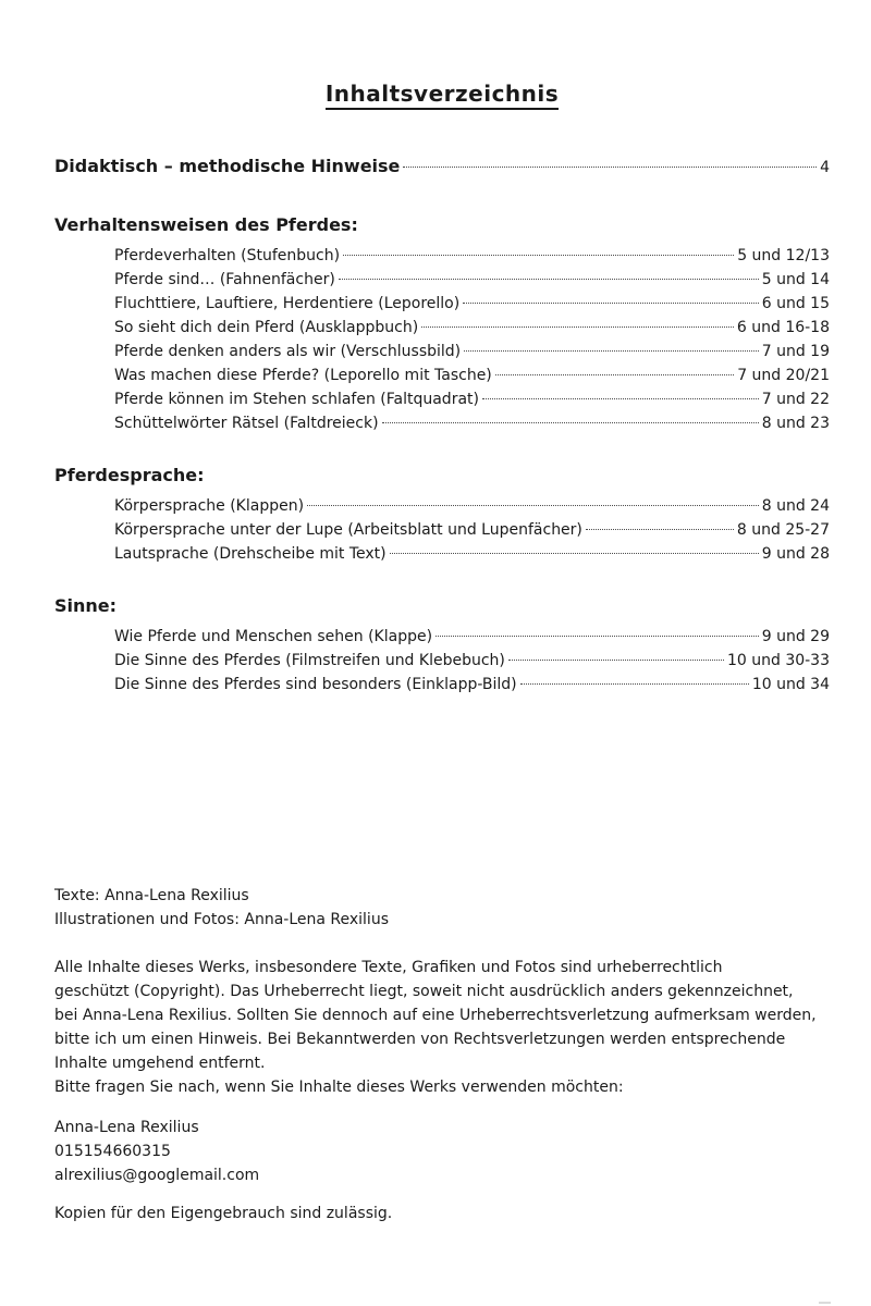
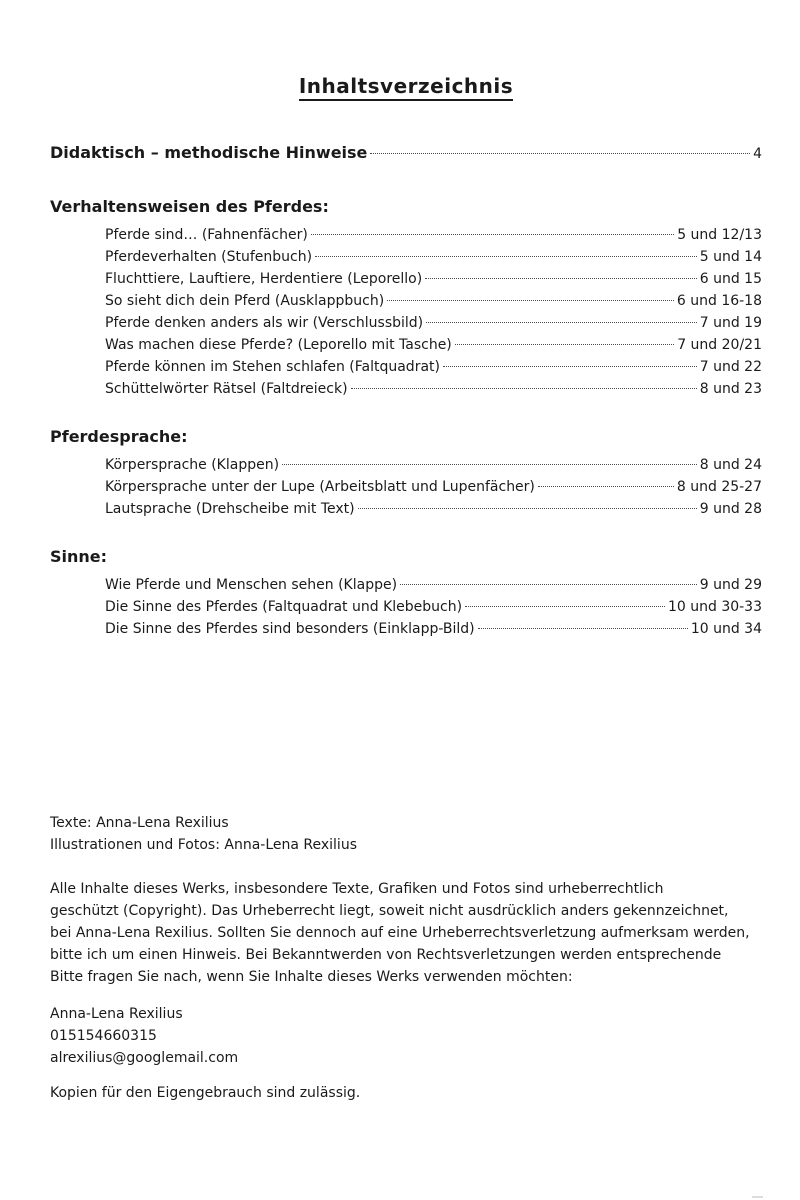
  Inhaltsverzeichnis
  Didaktisch – methodische Hinweise
  4
  Verhaltensweisen des Pferdes:
- Pferdeverhalten (Stufenbuch)
+ Pferde sind… (Fahnenfächer)
  5 und 12/13
- Pferde sind… (Fahnenfächer)
+ Pferdeverhalten (Stufenbuch)
  5 und 14
  Fluchttiere, Lauftiere, Herdentiere (Leporello)
  6 und 15
  So sieht dich dein Pferd (Ausklappbuch)
  6 und 16-18
  Pferde denken anders als wir (Verschlussbild)
  7 und 19
  Was machen diese Pferde? (Leporello mit Tasche)
  7 und 20/21
  Pferde können im Stehen schlafen (Faltquadrat)
  7 und 22
  Schüttelwörter Rätsel (Faltdreieck)
  8 und 23
  Pferdesprache:
  Körpersprache (Klappen)
  8 und 24
  Körpersprache unter der Lupe (Arbeitsblatt und Lupenfächer)
  8 und 25-27
  Lautsprache (Drehscheibe mit Text)
  9 und 28
  Sinne:
  Wie Pferde und Menschen sehen (Klappe)
  9 und 29
- Die Sinne des Pferdes (Filmstreifen und Klebebuch)
+ Die Sinne des Pferdes (Faltquadrat und Klebebuch)
  10 und 30-33
  Die Sinne des Pferdes sind besonders (Einklapp-Bild)
  10 und 34
  Texte: Anna-Lena Rexilius
  Illustrationen und Fotos: Anna-Lena Rexilius
  Alle Inhalte dieses Werks, insbesondere Texte, Grafiken und Fotos sind urheberrechtlich
  geschützt (Copyright). Das Urheberrecht liegt, soweit nicht ausdrücklich anders gekennzeichnet,
  bei Anna-Lena Rexilius. Sollten Sie dennoch auf eine Urheberrechtsverletzung aufmerksam werden,
  bitte ich um einen Hinweis. Bei Bekanntwerden von Rechtsverletzungen werden entsprechende
- Inhalte umgehend entfernt.
  Bitte fragen Sie nach, wenn Sie Inhalte dieses Werks verwenden möchten:
  Anna-Lena Rexilius
  015154660315
  alrexilius@googlemail.com
  Kopien für den Eigengebrauch sind zulässig.
